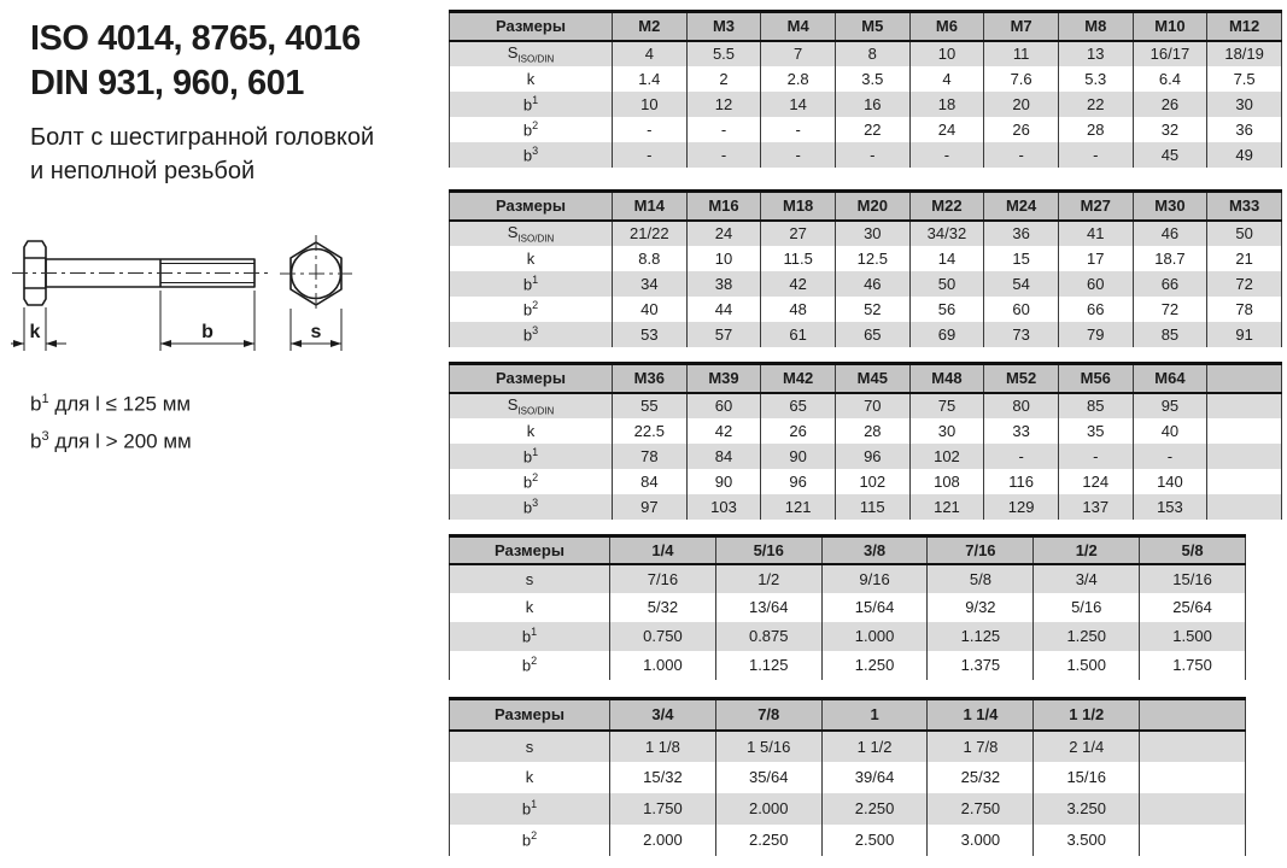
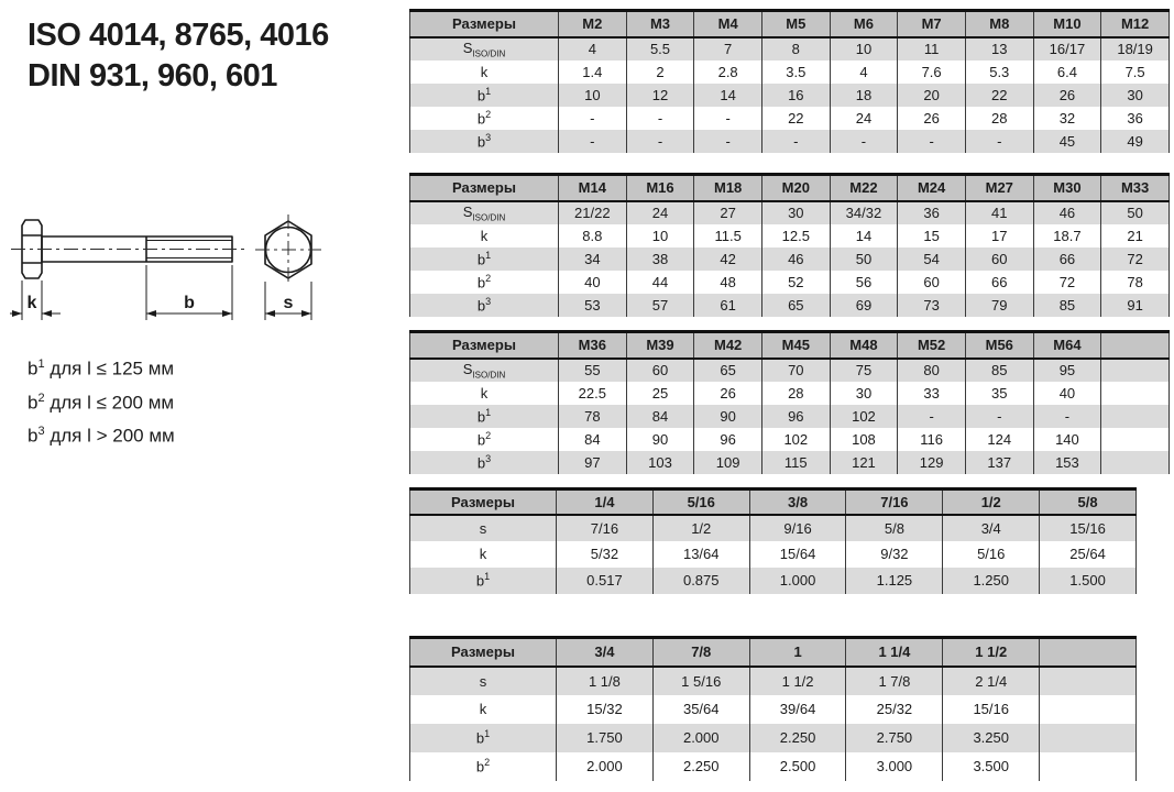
  ISO 4014, 8765, 4016
  DIN 931, 960, 601
- Болт с шестигранной головкой
- и неполной резьбой
  k
  b
  s
  b1 для l ≤ 125 мм
+ b2 для l ≤ 200 мм
  b3 для l > 200 мм
  Размеры	M2	M3	M4	M5	M6	M7	M8	M10	M12
  SISO/DIN	4	5.5	7	8	10	11	13	16/17	18/19
  k	1.4	2	2.8	3.5	4	7.6	5.3	6.4	7.5
  b1	10	12	14	16	18	20	22	26	30
  b2	-	-	-	22	24	26	28	32	36
  b3	-	-	-	-	-	-	-	45	49
  Размеры	M14	M16	M18	M20	M22	M24	M27	M30	M33
  SISO/DIN	21/22	24	27	30	34/32	36	41	46	50
  k	8.8	10	11.5	12.5	14	15	17	18.7	21
  b1	34	38	42	46	50	54	60	66	72
  b2	40	44	48	52	56	60	66	72	78
  b3	53	57	61	65	69	73	79	85	91
  Размеры	M36	M39	M42	M45	M48	M52	M56	M64
  SISO/DIN	55	60	65	70	75	80	85	95
- k	22.5	42	26	28	30	33	35	40
+ k	22.5	25	26	28	30	33	35	40
  b1	78	84	90	96	102	-	-	-
  b2	84	90	96	102	108	116	124	140
- b3	97	103	121	115	121	129	137	153
+ b3	97	103	109	115	121	129	137	153
  Размеры	1/4	5/16	3/8	7/16	1/2	5/8
  s	7/16	1/2	9/16	5/8	3/4	15/16
  k	5/32	13/64	15/64	9/32	5/16	25/64
- b1	0.750	0.875	1.000	1.125	1.250	1.500
+ b1	0.517	0.875	1.000	1.125	1.250	1.500
- b2	1.000	1.125	1.250	1.375	1.500	1.750
  Размеры	3/4	7/8	1	1 1/4	1 1/2
  s	1 1/8	1 5/16	1 1/2	1 7/8	2 1/4
  k	15/32	35/64	39/64	25/32	15/16
  b1	1.750	2.000	2.250	2.750	3.250
  b2	2.000	2.250	2.500	3.000	3.500
